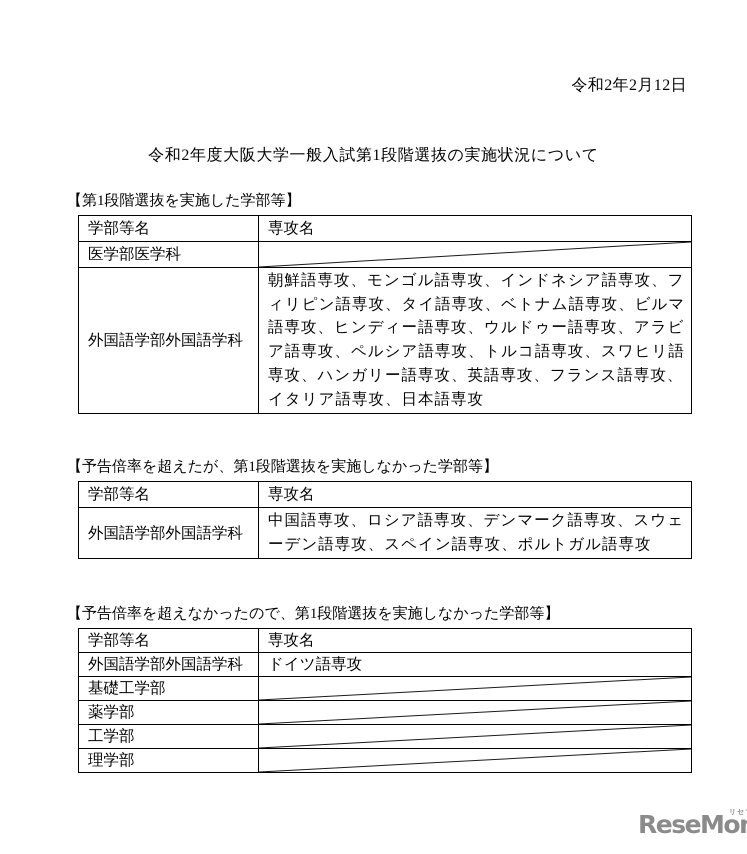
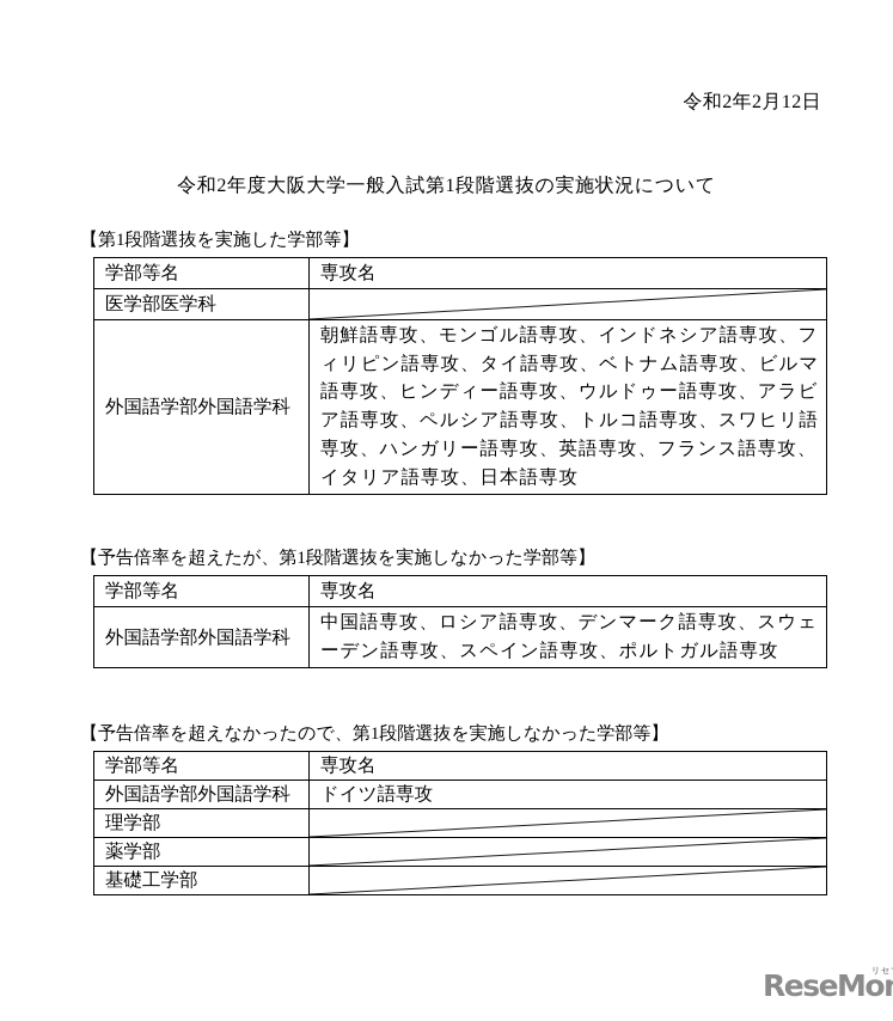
  令和2年2月12日
  令和2年度大阪大学一般入試第1段階選抜の実施状況について
  【第1段階選抜を実施した学部等】
  学部等名	専攻名
  医学部医学科
  外国語学部外国語学科	朝鮮語専攻、モンゴル語専攻、インドネシア語専攻、フィリピン語専攻、タイ語専攻、ベトナム語専攻、ビルマ語専攻、ヒンディー語専攻、ウルドゥー語専攻、アラビア語専攻、ペルシア語専攻、トルコ語専攻、スワヒリ語専攻、ハンガリー語専攻、英語専攻、フランス語専攻、イタリア語専攻、日本語専攻
  【予告倍率を超えたが、第1段階選抜を実施しなかった学部等】
  学部等名	専攻名
  外国語学部外国語学科	中国語専攻、ロシア語専攻、デンマーク語専攻、スウェーデン語専攻、スペイン語専攻、ポルトガル語専攻
  【予告倍率を超えなかったので、第1段階選抜を実施しなかった学部等】
  学部等名	専攻名
  外国語学部外国語学科	ドイツ語専攻
- 基礎工学部
+ 理学部
  薬学部
- 工学部
- 理学部
+ 基礎工学部
  ReseMo
